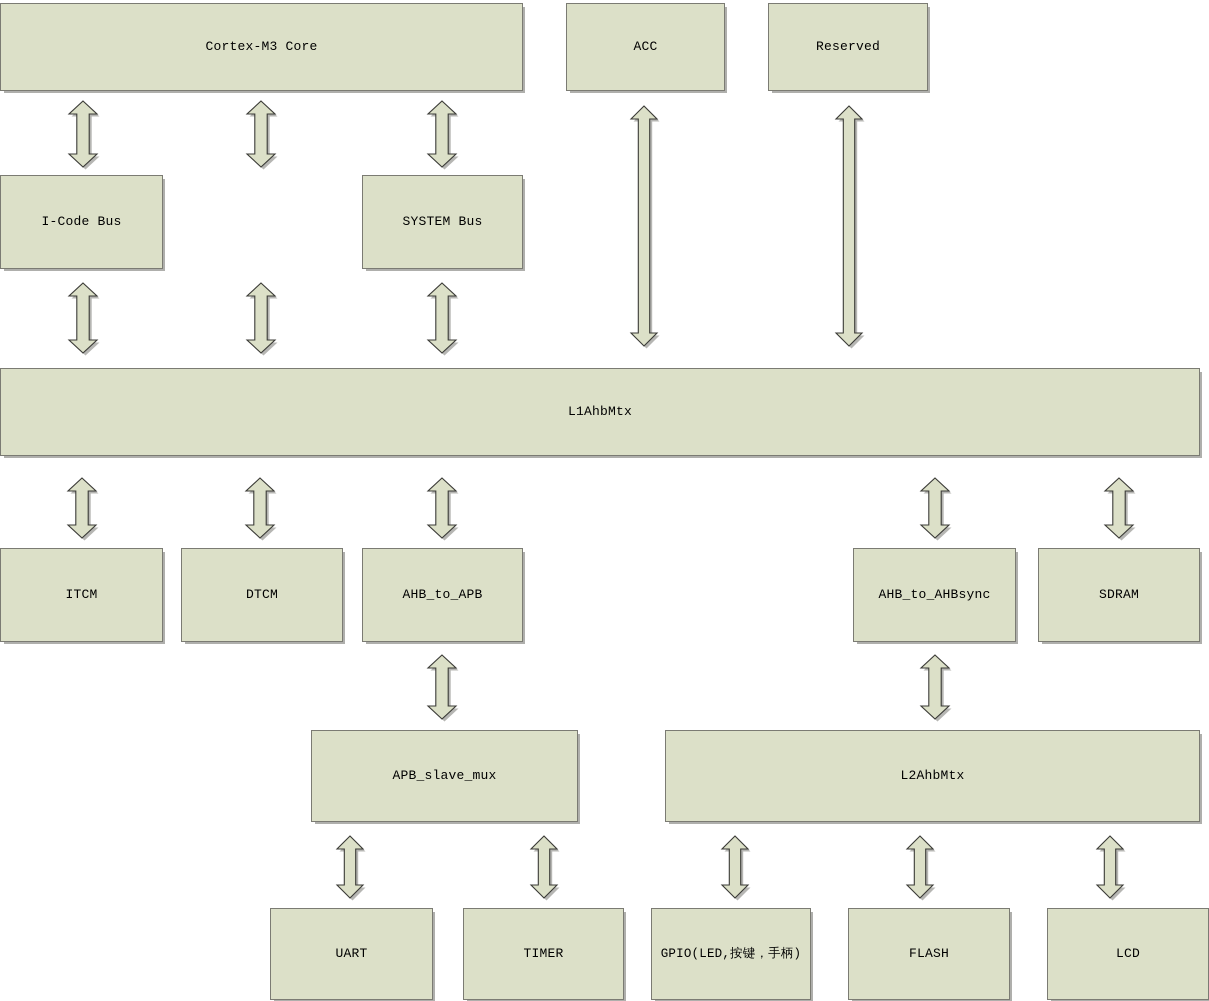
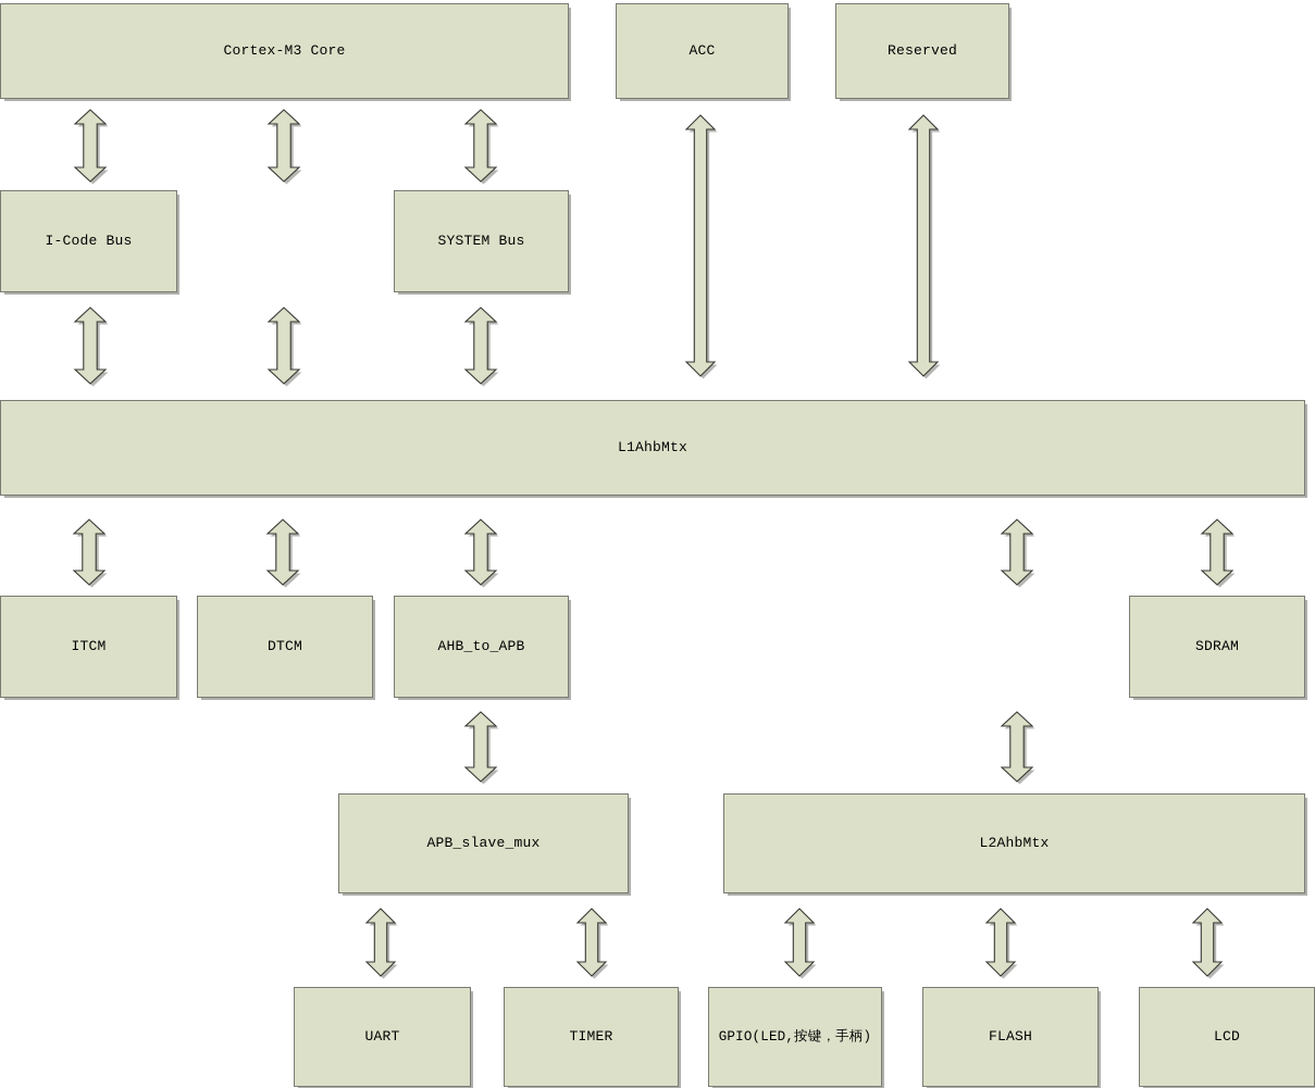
  Cortex-M3 Core
  ACC
  Reserved
  I-Code Bus
  SYSTEM Bus
  L1AhbMtx
  ITCM
  DTCM
  AHB_to_APB
- AHB_to_AHBsync
  SDRAM
  APB_slave_mux
  L2AhbMtx
  UART
  TIMER
  GPIO(LED,按键，手柄)
  FLASH
  LCD
